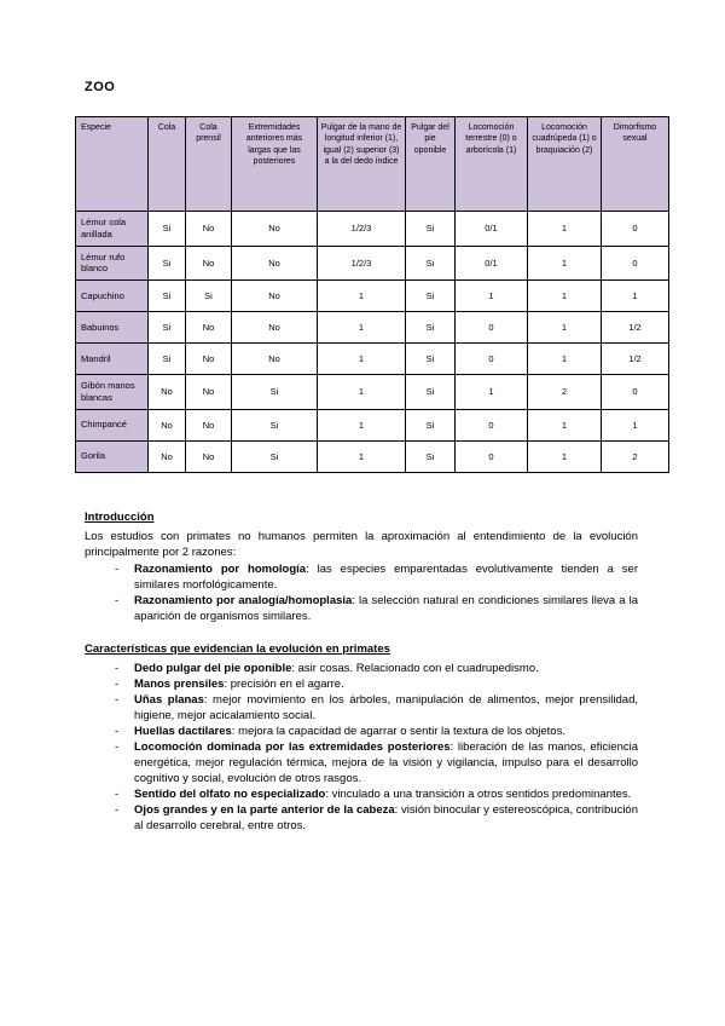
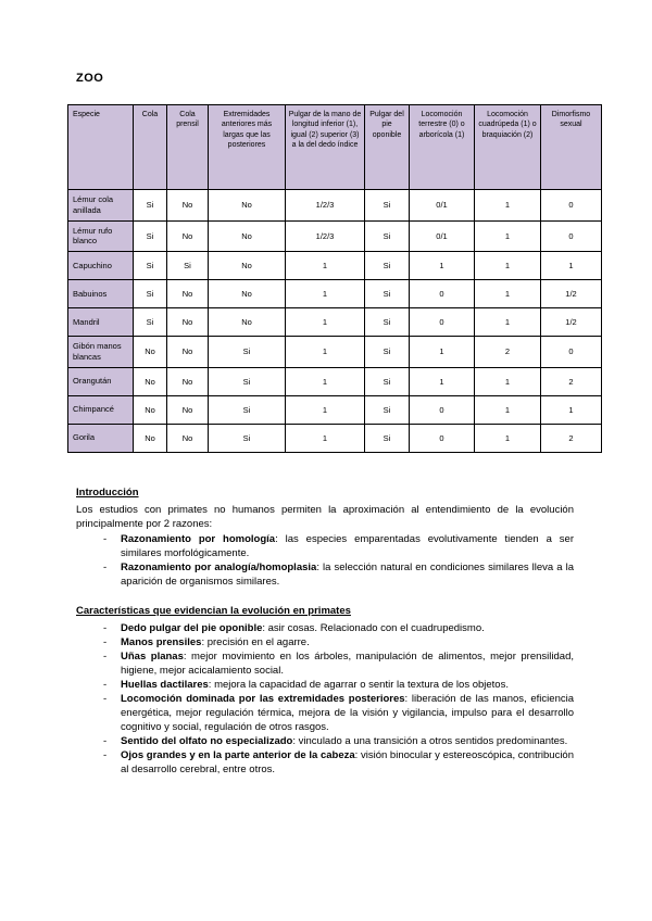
  ZOO
  Lémur cola anillada	Si	No	No	1/2/3	Si	0/1	1	0
  Lémur rufo blanco	Si	No	No	1/2/3	Si	0/1	1	0
  Capuchino	Si	Si	No	1	Si	1	1	1
  Babuinos	Si	No	No	1	Si	0	1	1/2
  Mandril	Si	No	No	1	Si	0	1	1/2
  Gibón manos blancas	No	No	Si	1	Si	1	2	0
+ Orangután	No	No	Si	1	Si	1	1	2
  Chimpancé	No	No	Si	1	Si	0	1	1
  Gorila	No	No	Si	1	Si	0	1	2
  Introducción
  Los estudios con primates no humanos permiten la aproximación al entendimiento de la evolución principalmente por 2 razones:
  -
  Razonamiento por homología: las especies emparentadas evolutivamente tienden a ser similares morfológicamente.
  -
  Razonamiento por analogía/homoplasia: la selección natural en condiciones similares lleva a la aparición de organismos similares.
  Características que evidencian la evolución en primates
  -
  Dedo pulgar del pie oponible: asir cosas. Relacionado con el cuadrupedismo.
  -
  Manos prensiles: precisión en el agarre.
  -
  Uñas planas: mejor movimiento en los árboles, manipulación de alimentos, mejor prensilidad, higiene, mejor acicalamiento social.
  -
  Huellas dactilares: mejora la capacidad de agarrar o sentir la textura de los objetos.
  -
- Locomoción dominada por las extremidades posteriores: liberación de las manos, eficiencia energética, mejor regulación térmica, mejora de la visión y vigilancia, impulso para el desarrollo cognitivo y social, evolución de otros rasgos.
+ Locomoción dominada por las extremidades posteriores: liberación de las manos, eficiencia energética, mejor regulación térmica, mejora de la visión y vigilancia, impulso para el desarrollo cognitivo y social, regulación de otros rasgos.
  -
  Sentido del olfato no especializado: vinculado a una transición a otros sentidos predominantes.
  -
  Ojos grandes y en la parte anterior de la cabeza: visión binocular y estereoscópica, contribución al desarrollo cerebral, entre otros.
